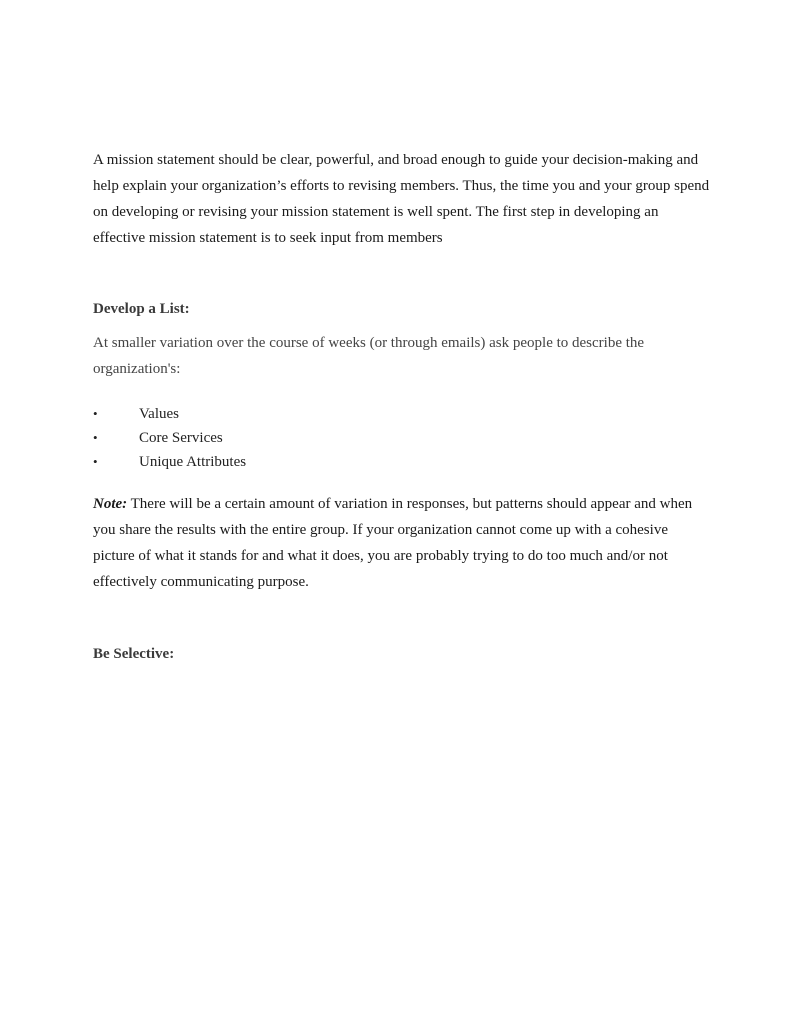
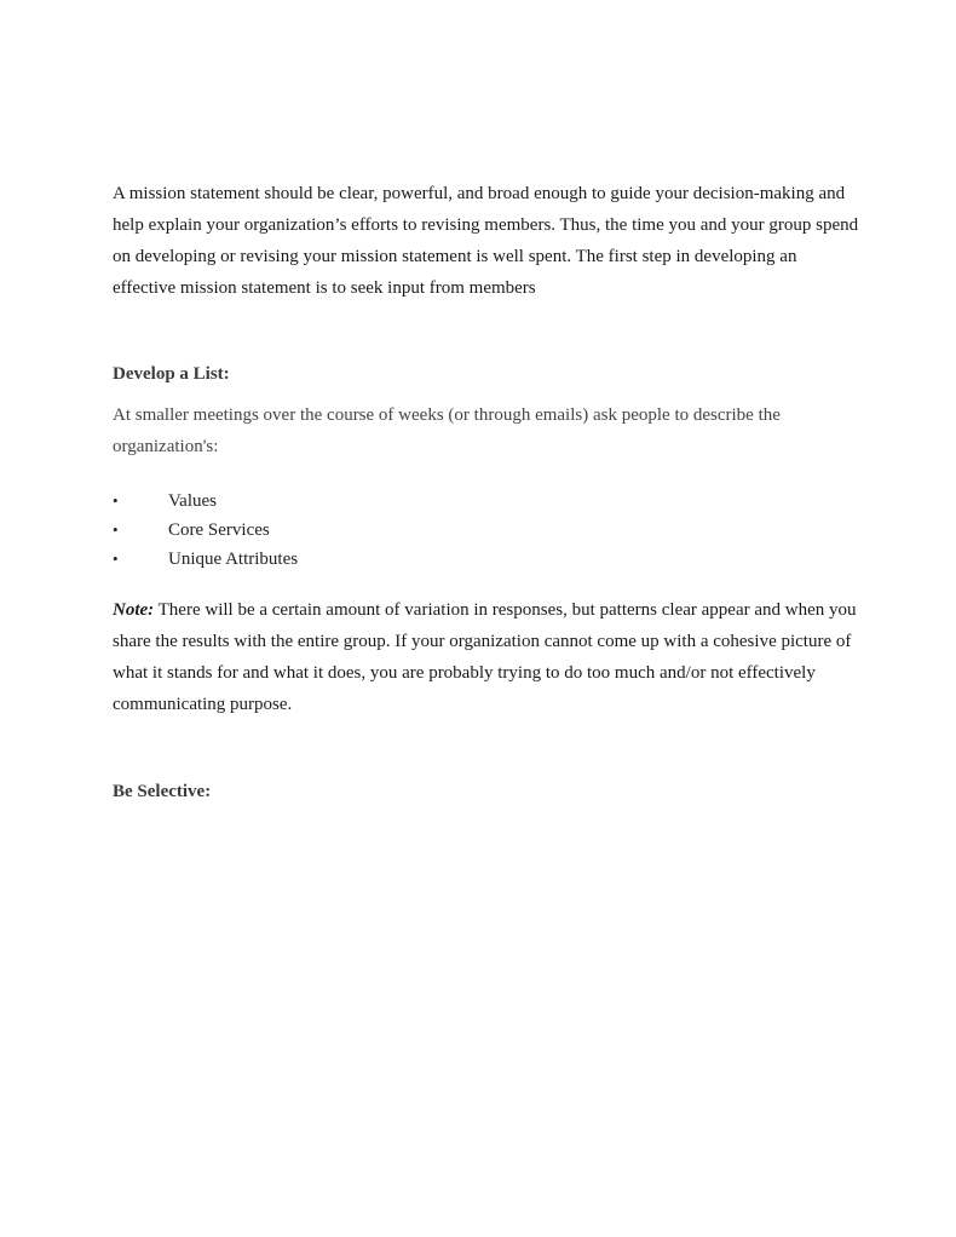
  A mission statement should be clear, powerful, and broad enough to guide your decision-making and help explain your organization’s efforts to revising members. Thus, the time you and your group spend on developing or revising your mission statement is well spent. The first step in developing an effective mission statement is to seek input from members
  Develop a List:
- At smaller variation over the course of weeks (or through emails) ask people to describe the organization's:
+ At smaller meetings over the course of weeks (or through emails) ask people to describe the organization's:
  •
  Values
  •
  Core Services
  •
  Unique Attributes
- Note: There will be a certain amount of variation in responses, but patterns should appear and when you share the results with the entire group. If your organization cannot come up with a cohesive picture of what it stands for and what it does, you are probably trying to do too much and/or not effectively communicating purpose.
+ Note: There will be a certain amount of variation in responses, but patterns clear appear and when you share the results with the entire group. If your organization cannot come up with a cohesive picture of what it stands for and what it does, you are probably trying to do too much and/or not effectively communicating purpose.
  Be Selective:
